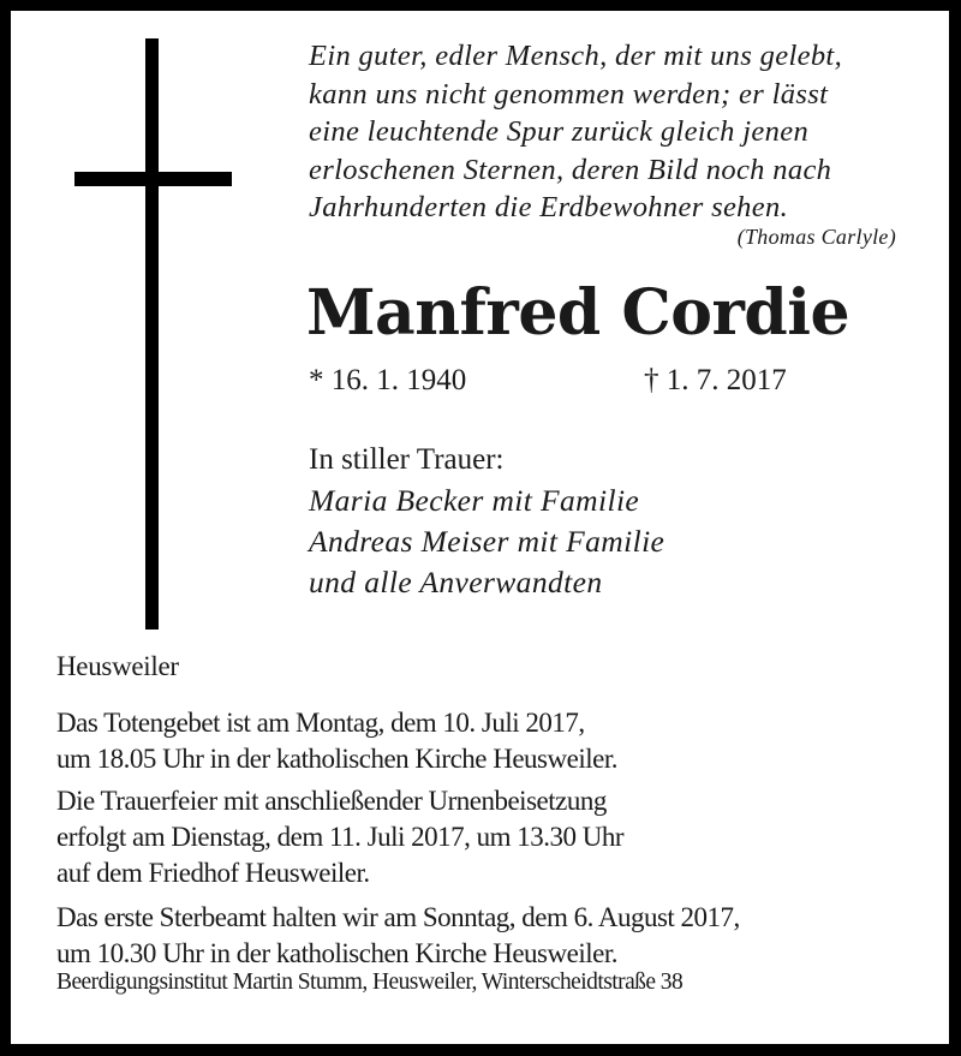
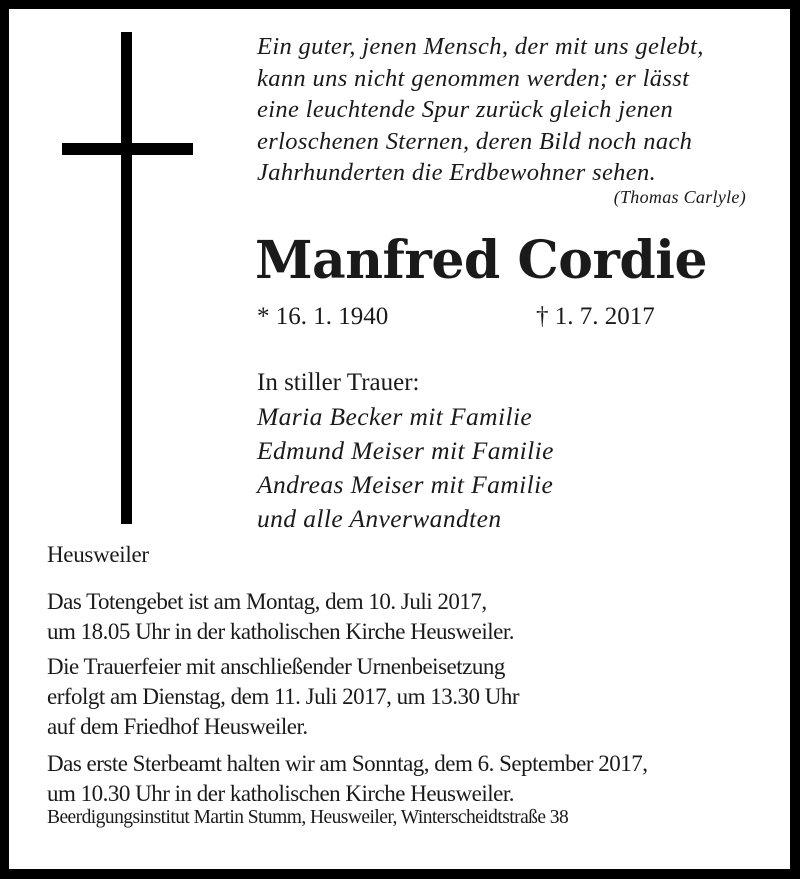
- Ein guter, edler Mensch, der mit uns gelebt,
+ Ein guter, jenen Mensch, der mit uns gelebt,
  kann uns nicht genommen werden; er lässt
  eine leuchtende Spur zurück gleich jenen
  erloschenen Sternen, deren Bild noch nach
  Jahrhunderten die Erdbewohner sehen.
  (Thomas Carlyle)
  Manfred Cordie
  * 16. 1. 1940
  † 1. 7. 2017
  In stiller Trauer:
  Maria Becker mit Familie
+ Edmund Meiser mit Familie
  Andreas Meiser mit Familie
  und alle Anverwandten
  Heusweiler
  Das Totengebet ist am Montag, dem 10. Juli 2017,
  um 18.05 Uhr in der katholischen Kirche Heusweiler.
  Die Trauerfeier mit anschließender Urnenbeisetzung
  erfolgt am Dienstag, dem 11. Juli 2017, um 13.30 Uhr
  auf dem Friedhof Heusweiler.
- Das erste Sterbeamt halten wir am Sonntag, dem 6. August 2017,
+ Das erste Sterbeamt halten wir am Sonntag, dem 6. September 2017,
  um 10.30 Uhr in der katholischen Kirche Heusweiler.
  Beerdigungsinstitut Martin Stumm, Heusweiler, Winterscheidtstraße 38
